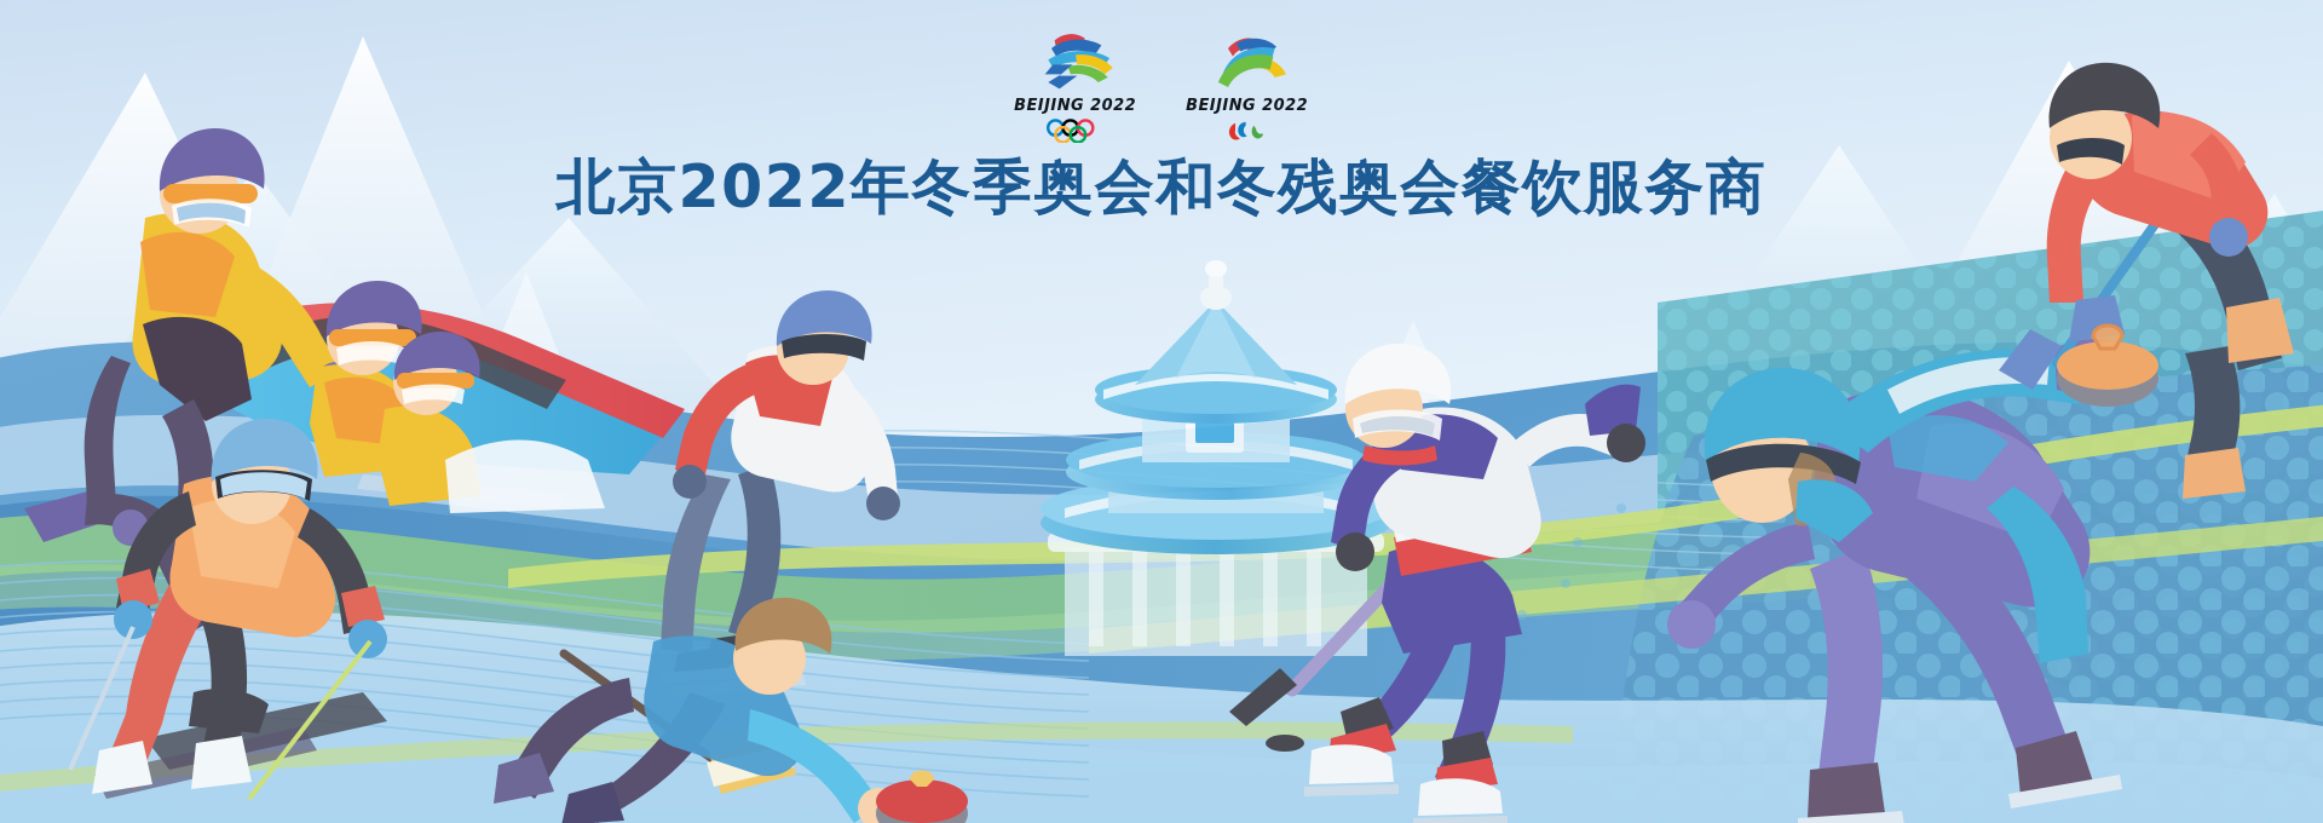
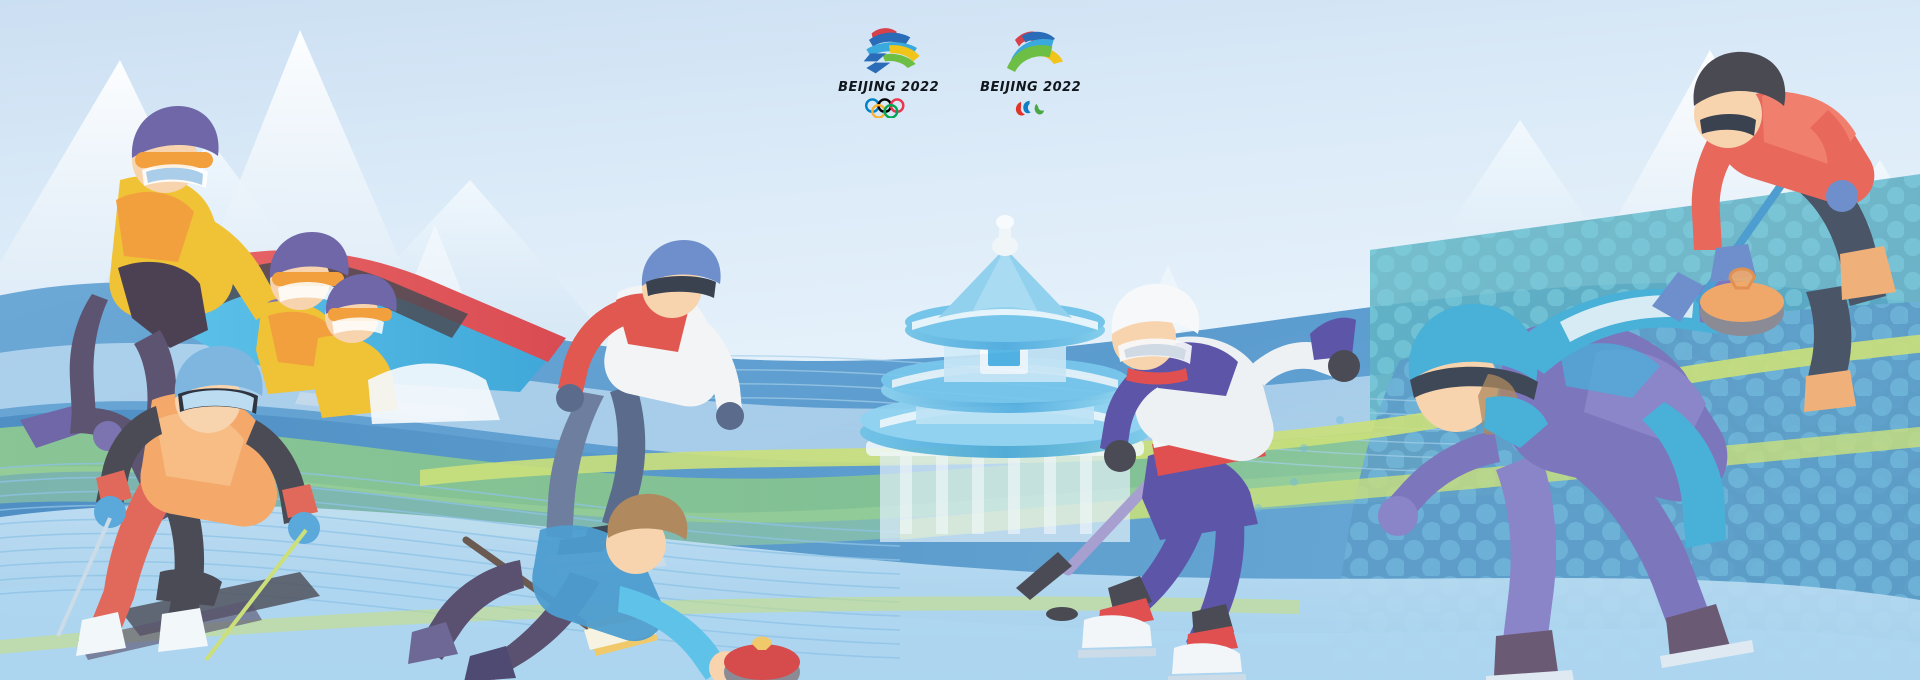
  BEIJING 2022
  BEIJING 2022
- 北京2022年冬季奥会和冬残奥会餐饮服务商
